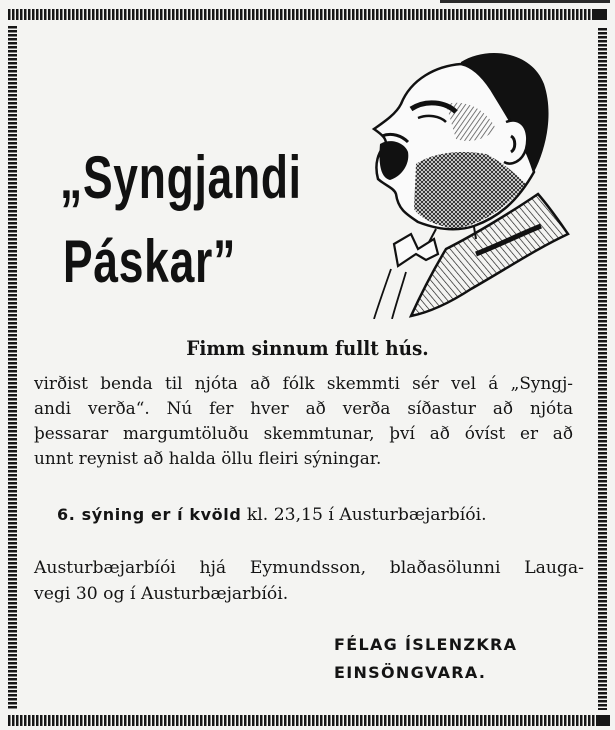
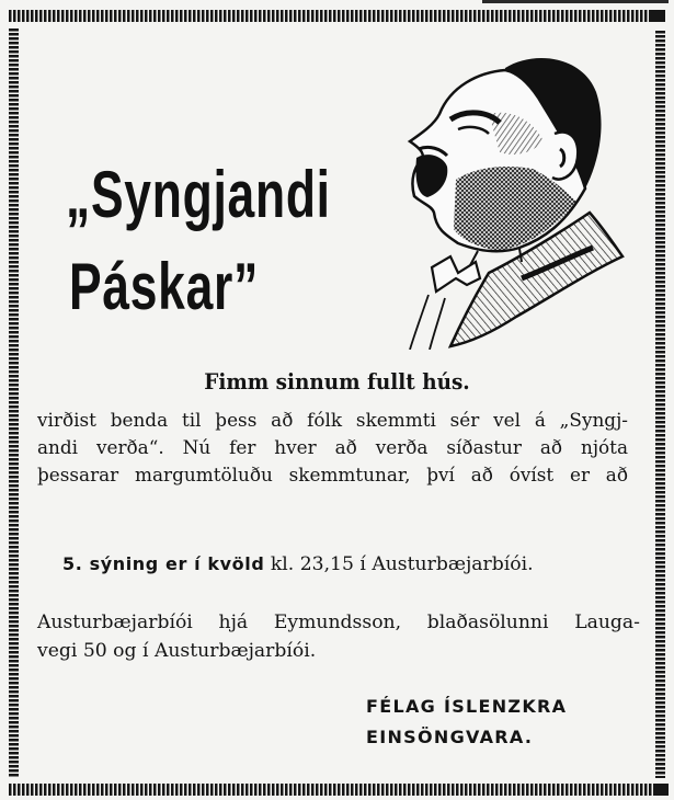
  „Syngjandi
  Páskar”
  Fimm sinnum fullt hús.
- virðist benda til njóta að fólk skemmti sér vel á „Syngj-
+ virðist benda til þess að fólk skemmti sér vel á „Syngj-
  andi verða“. Nú fer hver að verða síðastur að njóta
  þessarar margumtöluðu skemmtunar, því að óvíst er að
- unnt reynist að halda öllu fleiri sýningar.
- 6. sýning er í kvöld kl. 23,15 í Austurbæjarbíói.
+ 5. sýning er í kvöld kl. 23,15 í Austurbæjarbíói.
  Austurbæjarbíói hjá Eymundsson, blaðasölunni Lauga-
- vegi 30 og í Austurbæjarbíói.
+ vegi 50 og í Austurbæjarbíói.
  FÉLAG ÍSLENZKRA
  EINSÖNGVARA.
